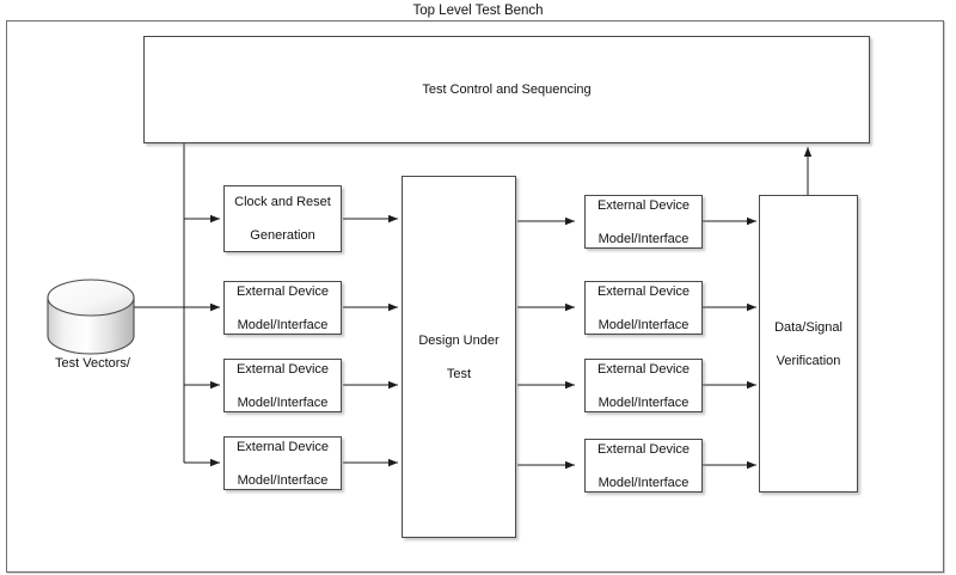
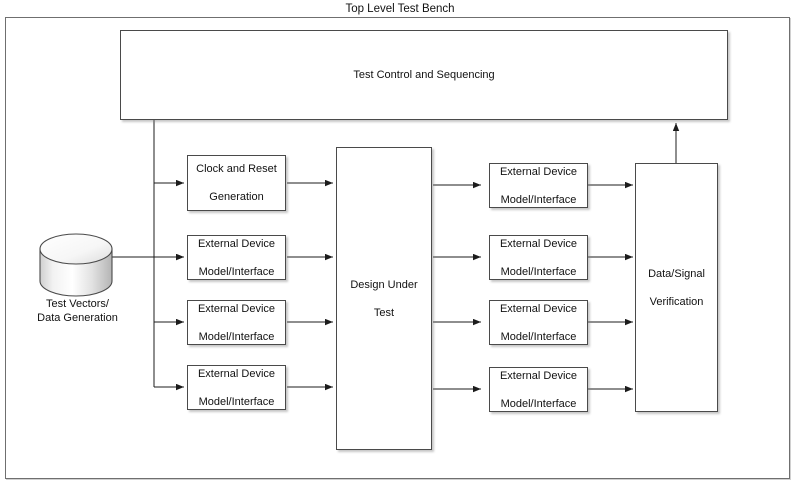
  Top Level Test Bench
  Test Vectors/
+ Data Generation
  Test Control and Sequencing
  Clock and Reset
  Generation
  External Device
  Model/Interface
  External Device
  Model/Interface
  External Device
  Model/Interface
  Design Under
  Test
  External Device
  Model/Interface
  External Device
  Model/Interface
  External Device
  Model/Interface
  External Device
  Model/Interface
  Data/Signal
  Verification
